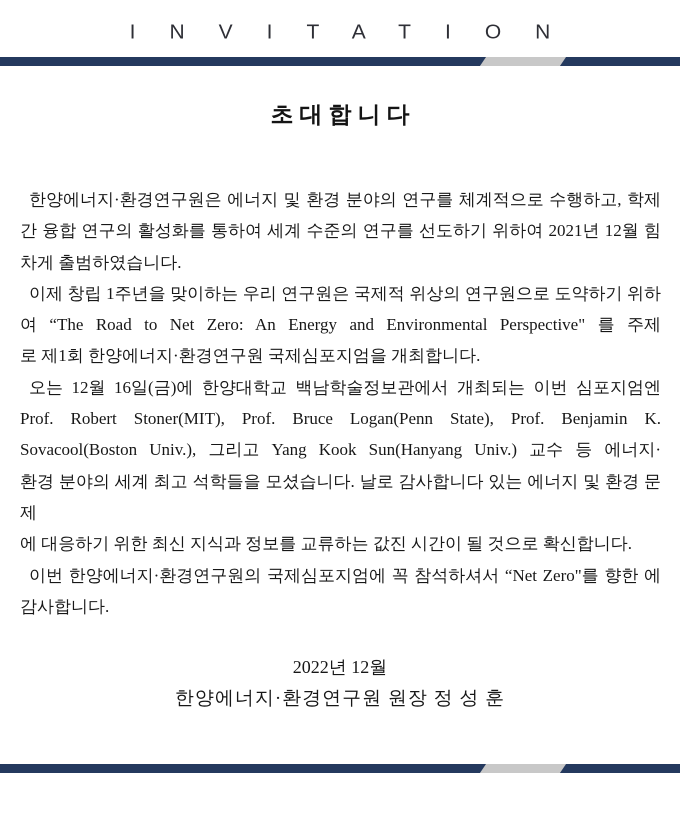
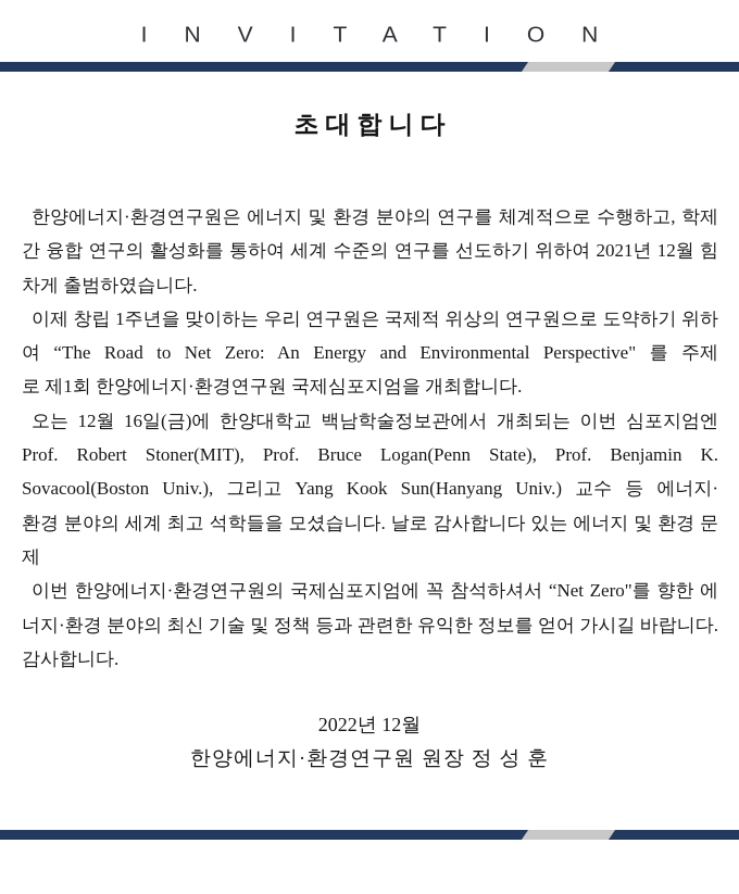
  INVITATION
  초대합니다
  한양에너지·환경연구원은 에너지 및 환경 분야의 연구를 체계적으로 수행하고, 학제
  간 융합 연구의 활성화를 통하여 세계 수준의 연구를 선도하기 위하여 2021년 12월 힘
  차게 출범하였습니다.
  이제 창립 1주년을 맞이하는 우리 연구원은 국제적 위상의 연구원으로 도약하기 위하
  여 “The Road to Net Zero: An Energy and Environmental Perspective" 를 주제
  로 제1회 한양에너지·환경연구원 국제심포지엄을 개최합니다.
  오는 12월 16일(금)에 한양대학교 백남학술정보관에서 개최되는 이번 심포지엄엔
  Prof. Robert Stoner(MIT), Prof. Bruce Logan(Penn State), Prof. Benjamin K.
  Sovacool(Boston Univ.), 그리고 Yang Kook Sun(Hanyang Univ.) 교수 등 에너지·
  환경 분야의 세계 최고 석학들을 모셨습니다. 날로 감사합니다 있는 에너지 및 환경 문제
- 에 대응하기 위한 최신 지식과 정보를 교류하는 값진 시간이 될 것으로 확신합니다.
  이번 한양에너지·환경연구원의 국제심포지엄에 꼭 참석하셔서 “Net Zero"를 향한 에
+ 너지·환경 분야의 최신 기술 및 정책 등과 관련한 유익한 정보를 얻어 가시길 바랍니다.
  감사합니다.
  2022년 12월
  한양에너지·환경연구원 원장 정 성 훈
